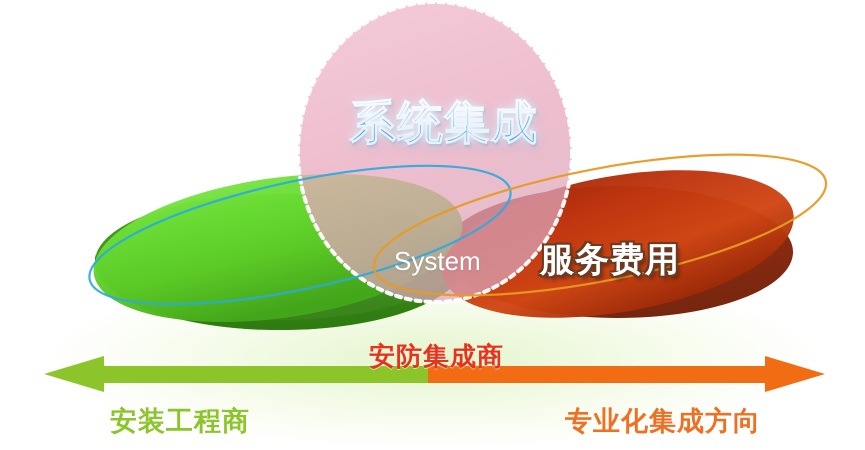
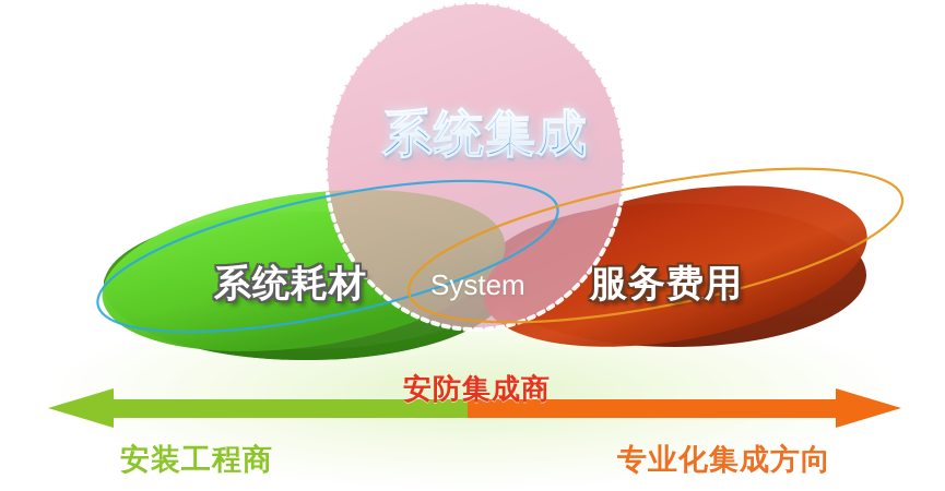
  系统集成
+ 系统耗材
  服务费用
  System
  安防集成商
  安装工程商
  专业化集成方向
